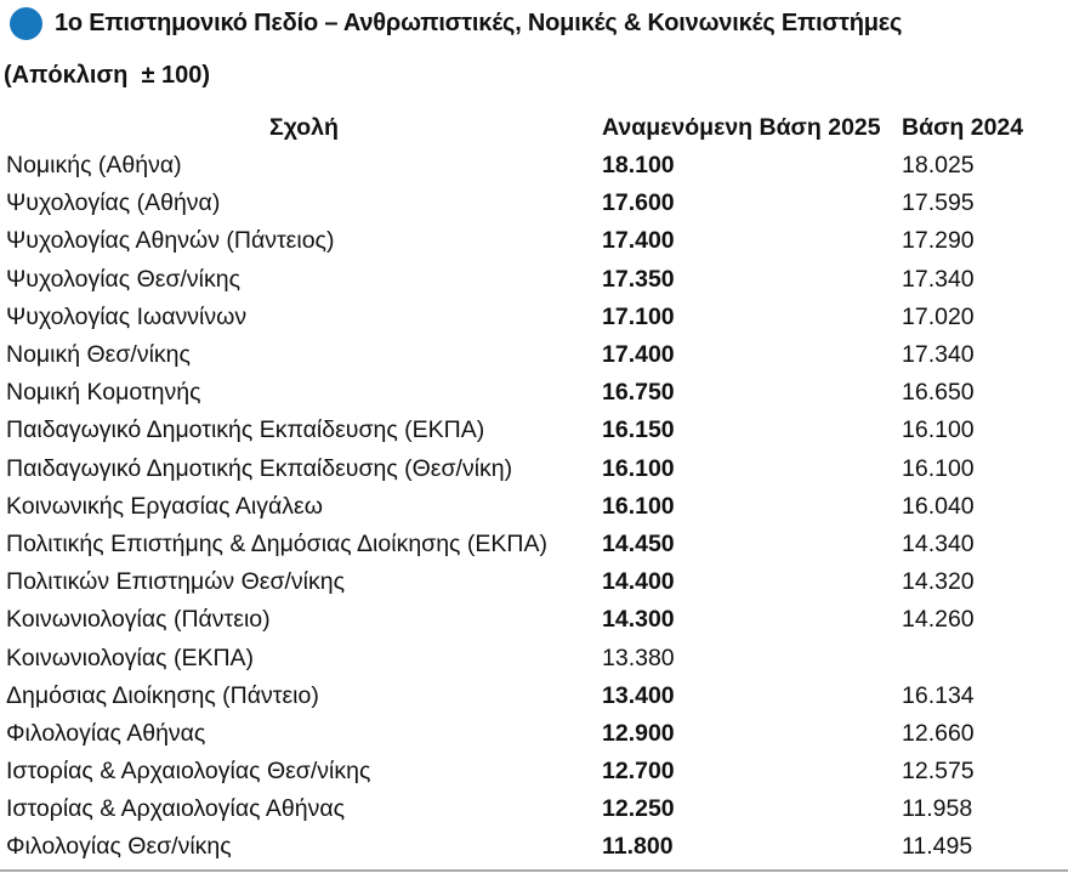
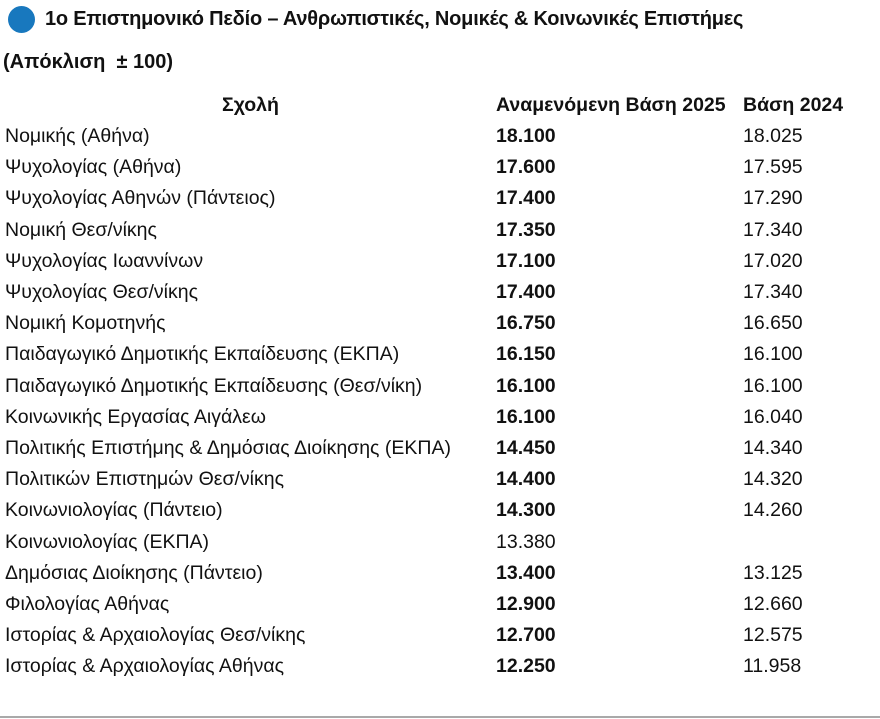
  1ο Επιστημονικό Πεδίο – Ανθρωπιστικές, Νομικές & Κοινωνικές Επιστήμες
  (Απόκλιση ± 100)
  Σχολή
  Αναμενόμενη Βάση 2025
  Βάση 2024
  Νομικής (Αθήνα)
  18.100
  18.025
  Ψυχολογίας (Αθήνα)
  17.600
  17.595
  Ψυχολογίας Αθηνών (Πάντειος)
  17.400
  17.290
- Ψυχολογίας Θεσ/νίκης
+ Νομική Θεσ/νίκης
  17.350
  17.340
  Ψυχολογίας Ιωαννίνων
  17.100
  17.020
- Νομική Θεσ/νίκης
+ Ψυχολογίας Θεσ/νίκης
  17.400
  17.340
  Νομική Κομοτηνής
  16.750
  16.650
  Παιδαγωγικό Δημοτικής Εκπαίδευσης (ΕΚΠΑ)
  16.150
  16.100
  Παιδαγωγικό Δημοτικής Εκπαίδευσης (Θεσ/νίκη)
  16.100
  16.100
  Κοινωνικής Εργασίας Αιγάλεω
  16.100
  16.040
  Πολιτικής Επιστήμης & Δημόσιας Διοίκησης (ΕΚΠΑ)
  14.450
  14.340
  Πολιτικών Επιστημών Θεσ/νίκης
  14.400
  14.320
  Κοινωνιολογίας (Πάντειο)
  14.300
  14.260
  Κοινωνιολογίας (ΕΚΠΑ)
  13.380
  Δημόσιας Διοίκησης (Πάντειο)
  13.400
- 16.134
+ 13.125
  Φιλολογίας Αθήνας
  12.900
  12.660
  Ιστορίας & Αρχαιολογίας Θεσ/νίκης
  12.700
  12.575
  Ιστορίας & Αρχαιολογίας Αθήνας
  12.250
  11.958
- Φιλολογίας Θεσ/νίκης
- 11.800
- 11.495
